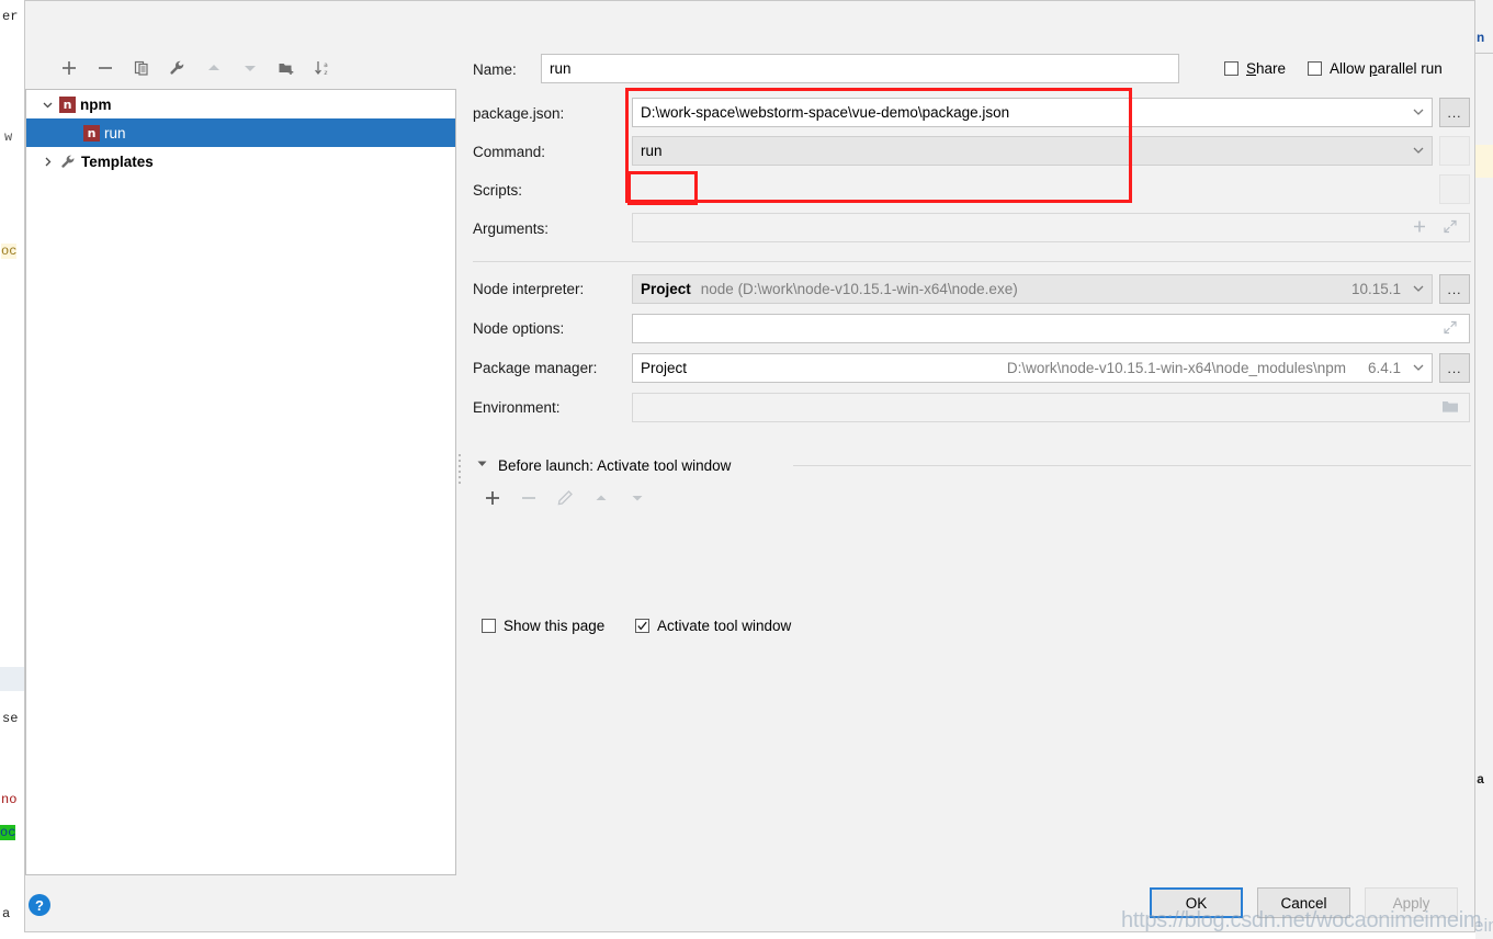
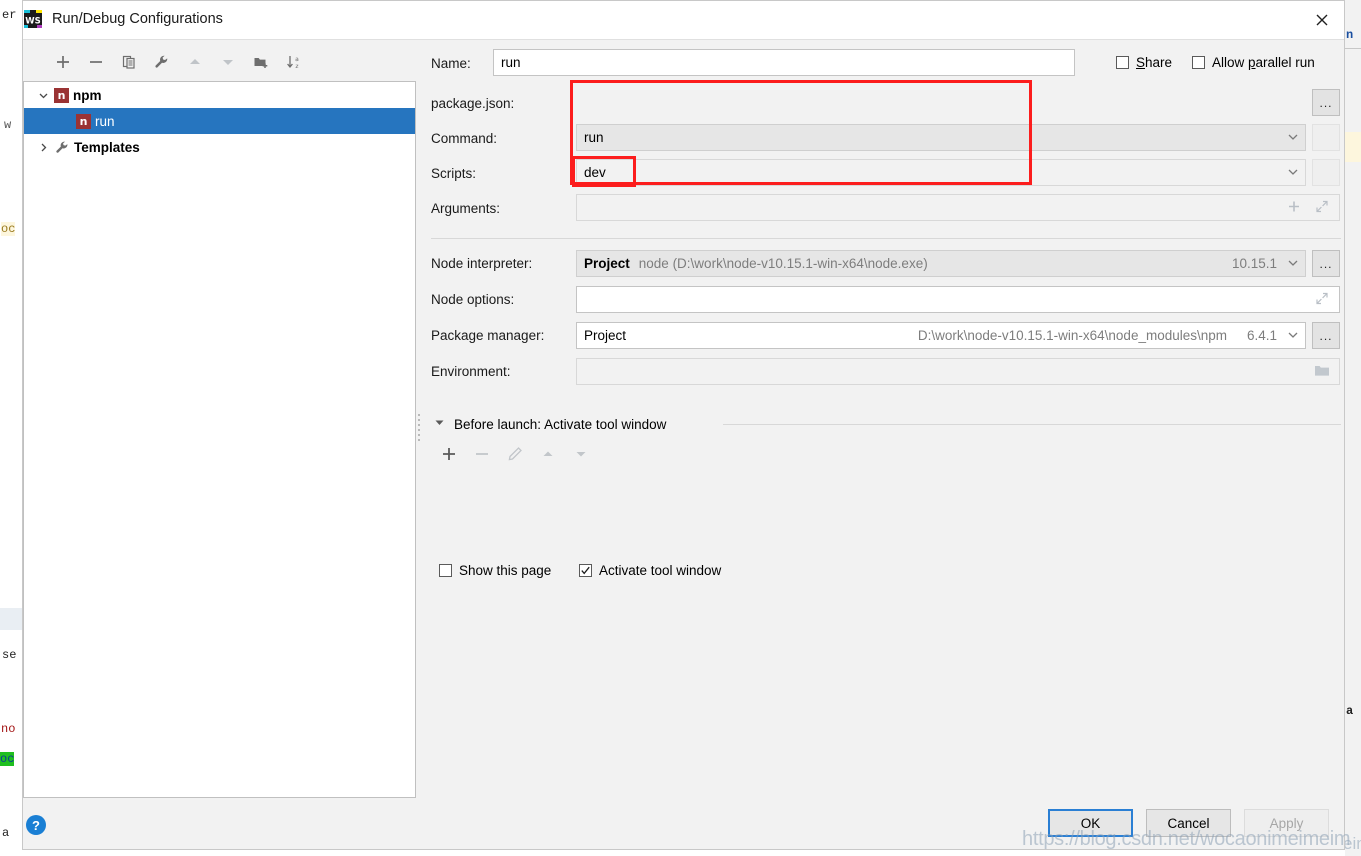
  er
  w
  oc
  se
  no
  oc
  a
  n
  a
+ WS
+ Run/Debug Configurations
  n
  npm
  n
  run
  Templates
  Name:
  run
  Share
  Allow parallel run
  package.json:
- D:\work-space\webstorm-space\vue-demo\package.json
  ...
  Command:
  run
  Scripts:
+ dev
  Arguments:
  Node interpreter:
  Project
  node (D:\work\node-v10.15.1-win-x64\node.exe)
  10.15.1
  ...
  Node options:
  Package manager:
  Project
  D:\work\node-v10.15.1-win-x64\node_modules\npm
  6.4.1
  ...
  Environment:
  Before launch: Activate tool window
  Show this page
  Activate tool window
  ?
  OK
  Cancel
  Apply
  https://blog.csdn.net/wocaonimeimeim
